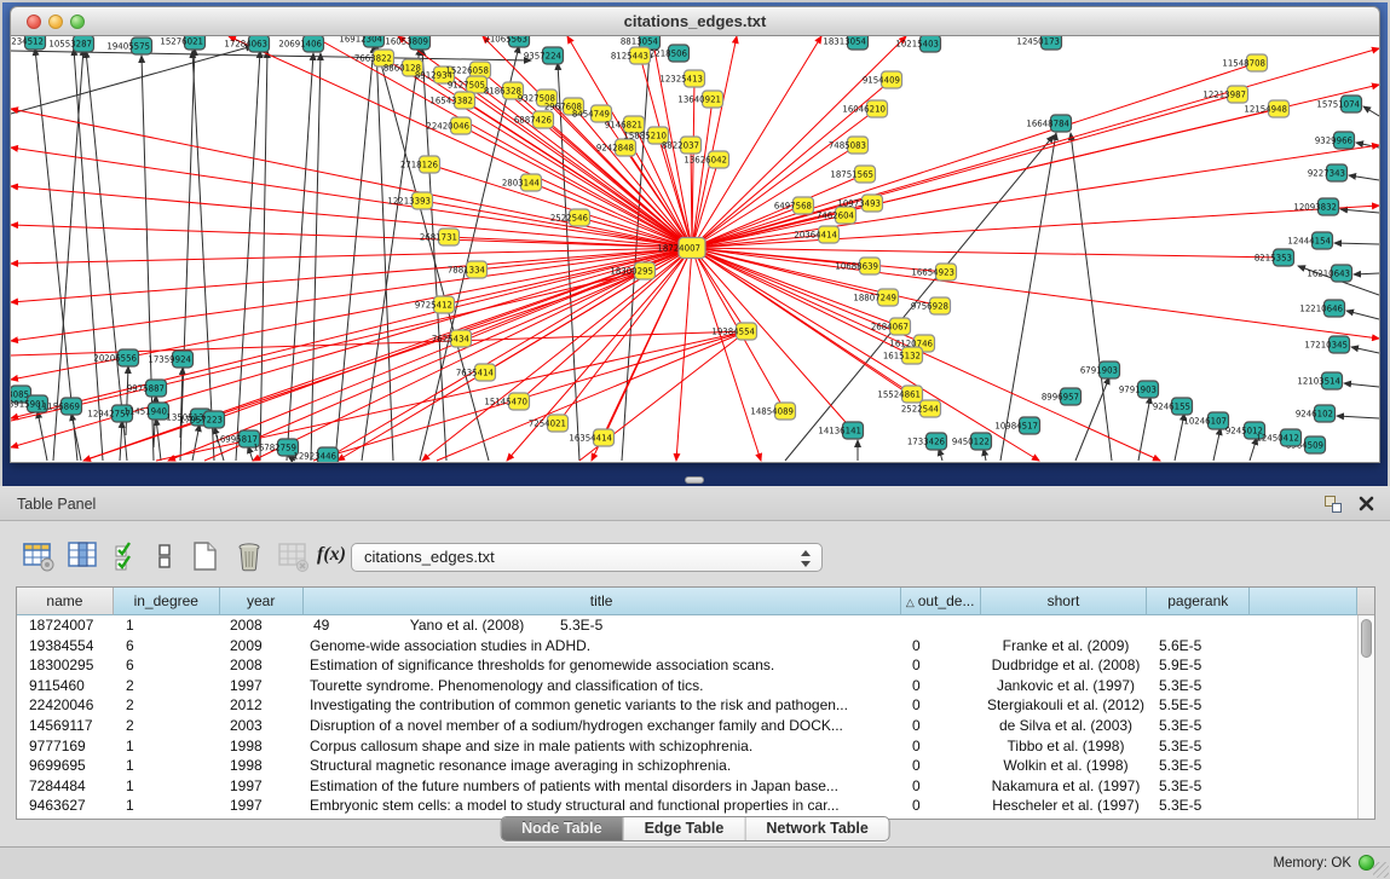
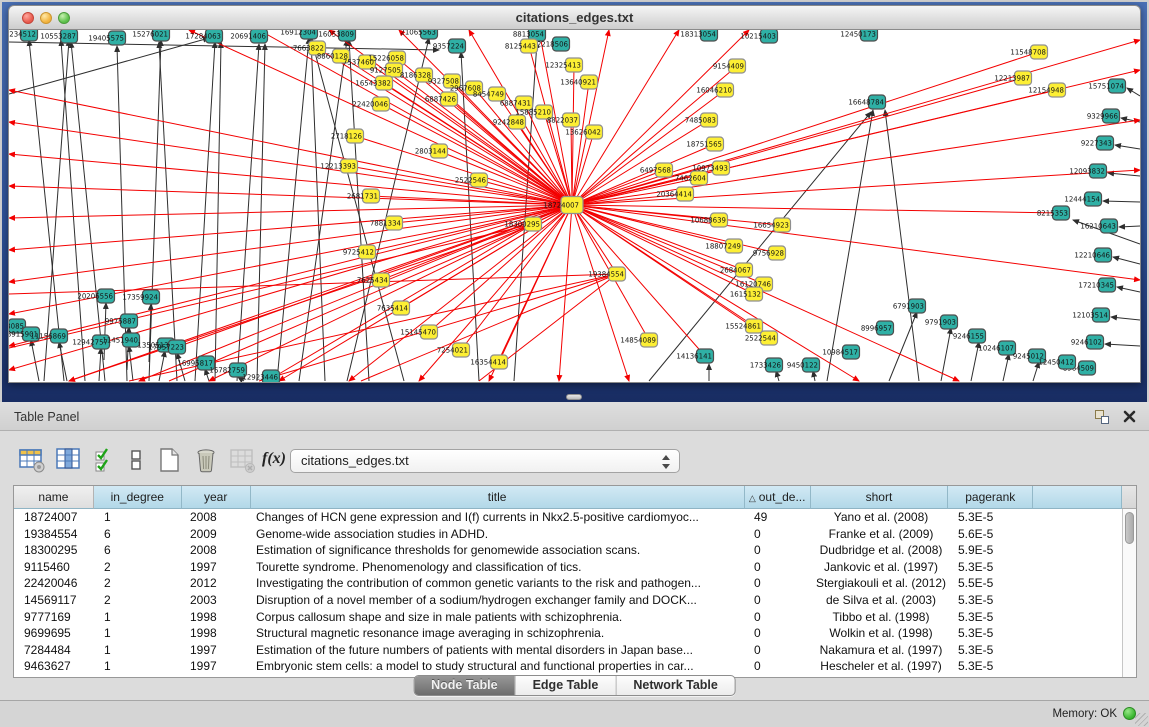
  citations_edges.txt
  19405575
  20691406
  16053809
  9357224
  8813054
  2218506
  234512
  10553287
  15276021
  17284063
  16912304
  18313054
  10215403
  12450173
  21065563
  16648784
  15751074
  9329966
  9227343
  12093832
  12444154
  8215353
  16210643
  12210646
  17210345
  12103514
  9246102
  3915901
  11156869
  12942757
  20206556
  17359924
  9975887
  11451940
  1350513
  17957223
  16995817
  16782759
  12923446
  14136141
  1733426
  9450122
  10984517
  8996957
  6791903
  9791903
  9246155
  10246107
  9245012
  12450412
  7663822
  8860128
- 8912934
+ 7537460
  15226058
  9127505
  16543382
  22420046
  8186328
  9327508
  2967608
  8454749
  9242848
- 9146821
+ 6887431
  15885210
  8822037
  12325413
  13640921
  13626042
  2718126
  12213393
  2803144
  6887426
  2681731
  7881334
  9725412
  7625434
  7635414
  15145470
  7254021
  16354414
  18300295
  2522546
  19384554
  10688639
  18807249
  16654923
  9756928
  2684067
  16120746
  1615132
  15524861
  2522544
  14854089
  6497568
  7462604
  20364414
  7485083
  18751565
  10973493
  16046210
  11548708
  12213987
  12154948
  9154409
  8125443
  18724007
  Table Panel
  f(x)
  citations_edges.txt
  name
  in_degree
  year
  title
  △ out_de...
  short
  pagerank
  18724007
  1
  2008
+ Changes of HCN gene expression and I(f) currents in Nkx2.5-positive cardiomyoc...
  49
  Yano et al. (2008)
  5.3E-5
  19384554
  6
  2009
  Genome-wide association studies in ADHD.
  0
  Franke et al. (2009)
  5.6E-5
  18300295
  6
  2008
  Estimation of significance thresholds for genomewide association scans.
  0
  Dudbridge et al. (2008)
  5.9E-5
  9115460
  2
  1997
  Tourette syndrome. Phenomenology and classification of tics.
  0
  Jankovic et al. (1997)
  5.3E-5
  22420046
  2
  2012
  Investigating the contribution of common genetic variants to the risk and pathogen...
  0
  Stergiakouli et al. (2012)
  5.5E-5
  14569117
  2
  2003
  Disruption of a novel member of a sodium/hydrogen exchanger family and DOCK...
  0
  de Silva et al. (2003)
  5.3E-5
  9777169
  1
  1998
  Corpus callosum shape and size in male patients with schizophrenia.
  0
  Tibbo et al. (1998)
  5.3E-5
  9699695
  1
  1998
  Structural magnetic resonance image averaging in schizophrenia.
  0
  Wolkin et al. (1998)
  5.3E-5
  7284484
  1
  1997
  Estimation of the future numbers of patients with mental disorders in Japan base...
  0
  Nakamura et al. (1997)
  5.3E-5
  9463627
  1
  1997
  Embryonic stem cells: a model to study structural and functional properties in car...
  0
  Hescheler et al. (1997)
  5.3E-5
  Node Table
  Edge Table
  Network Table
  Memory: OK
